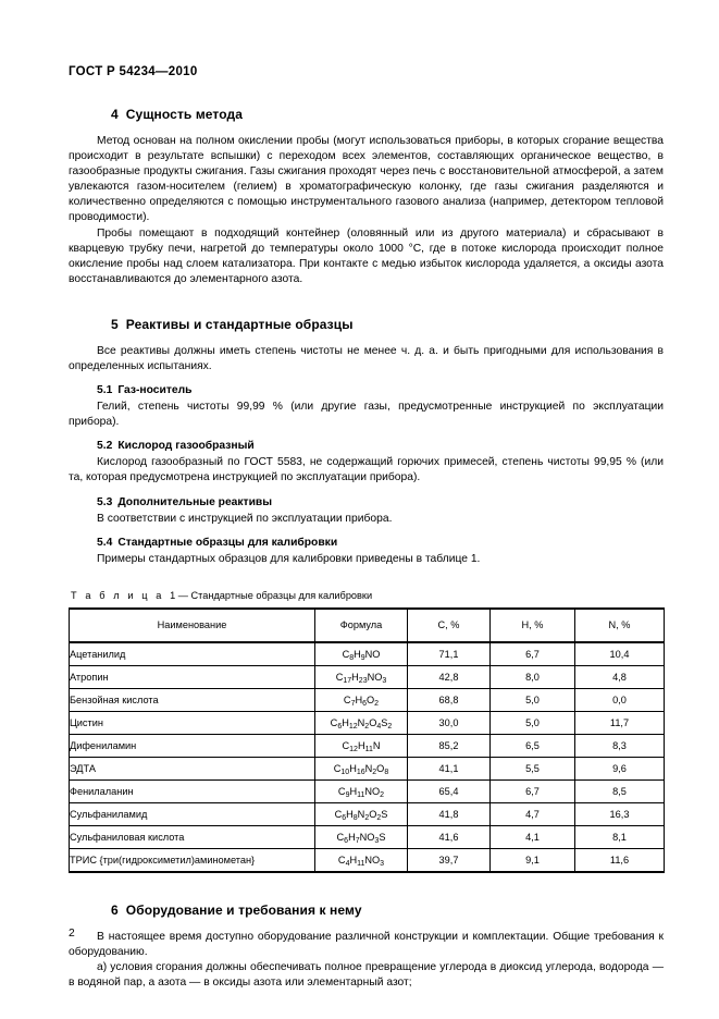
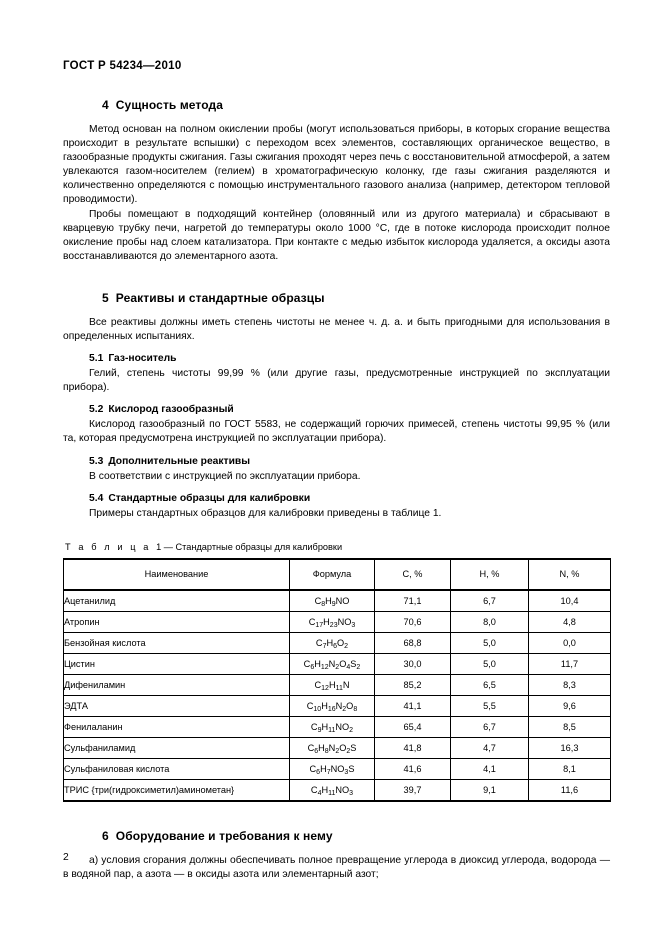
  ГОСТ Р 54234—2010
  4 Сущность метода
  Метод основан на полном окислении пробы (могут использоваться приборы, в которых сгорание вещества происходит в результате вспышки) с переходом всех элементов, составляющих органическое вещество, в газообразные продукты сжигания. Газы сжигания проходят через печь с восстановительной атмосферой, а затем увлекаются газом-носителем (гелием) в хроматографическую колонку, где газы сжигания разделяются и количественно определяются с помощью инструментального газового анализа (например, детектором тепловой проводимости).
  Пробы помещают в подходящий контейнер (оловянный или из другого материала) и сбрасывают в кварцевую трубку печи, нагретой до температуры около 1000 °С, где в потоке кислорода происходит полное окисление пробы над слоем катализатора. При контакте с медью избыток кислорода удаляется, а оксиды азота восстанавливаются до элементарного азота.
  5 Реактивы и стандартные образцы
  Все реактивы должны иметь степень чистоты не менее ч. д. а. и быть пригодными для использования в определенных испытаниях.
  5.1 Газ-носитель
  Гелий, степень чистоты 99,99 % (или другие газы, предусмотренные инструкцией по эксплуатации прибора).
  5.2 Кислород газообразный
  Кислород газообразный по ГОСТ 5583, не содержащий горючих примесей, степень чистоты 99,95 % (или та, которая предусмотрена инструкцией по эксплуатации прибора).
  5.3 Дополнительные реактивы
  В соответствии с инструкцией по эксплуатации прибора.
  5.4 Стандартные образцы для калибровки
  Примеры стандартных образцов для калибровки приведены в таблице 1.
  Т а б л и ц а 1 — Стандартные образцы для калибровки
  Наименование	Формула	C, %	H, %	N, %
  Ацетанилид	C H NO	71,1	6,7	10,4
- Атропин	C H NO	42,8	8,0	4,8
+ Атропин	C H NO	70,6	8,0	4,8
  Бензойная кислота	C H O	68,8	5,0	0,0
  Цистин	C H N O S	30,0	5,0	11,7
  Дифениламин	C H N	85,2	6,5	8,3
  ЭДТА	C H N O	41,1	5,5	9,6
  Фенилаланин	C H NO	65,4	6,7	8,5
  Сульфаниламид	C H N O S	41,8	4,7	16,3
  Сульфаниловая кислота	C H NO S	41,6	4,1	8,1
  ТРИС {три(гидроксиметил)аминометан}	C H NO	39,7	9,1	11,6
  6 Оборудование и требования к нему
- В настоящее время доступно оборудование различной конструкции и комплектации. Общие требования к оборудованию.
  а) условия сгорания должны обеспечивать полное превращение углерода в диоксид углерода, водорода — в водяной пар, а азота — в оксиды азота или элементарный азот;
  2
